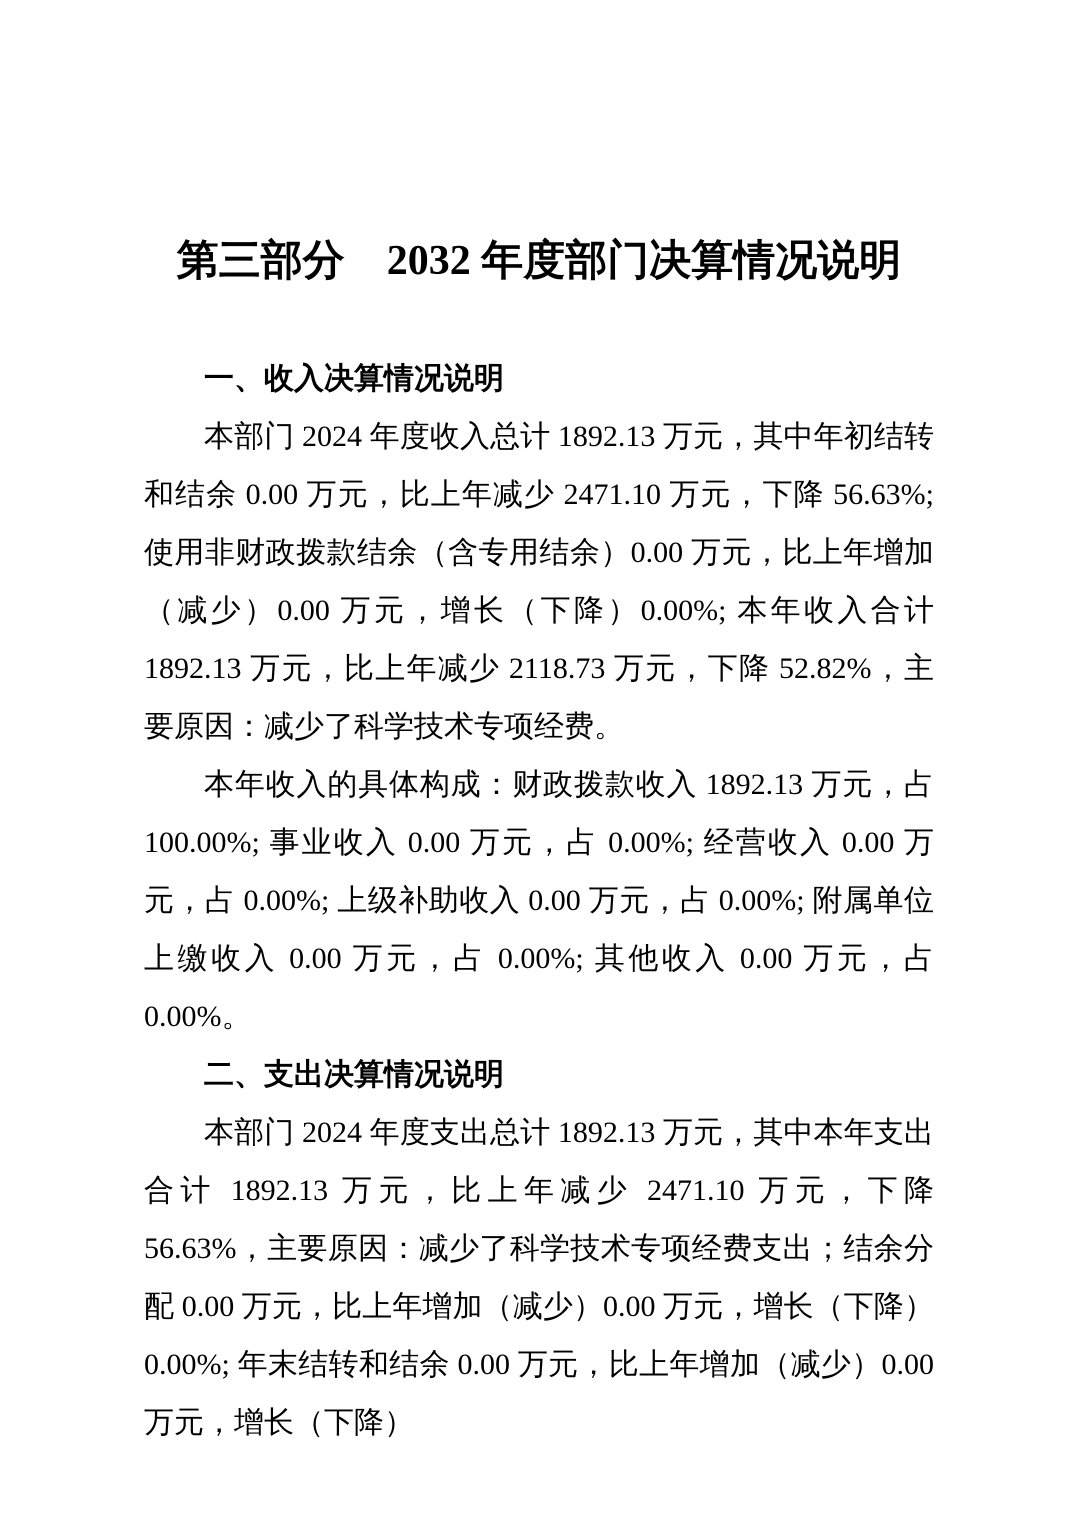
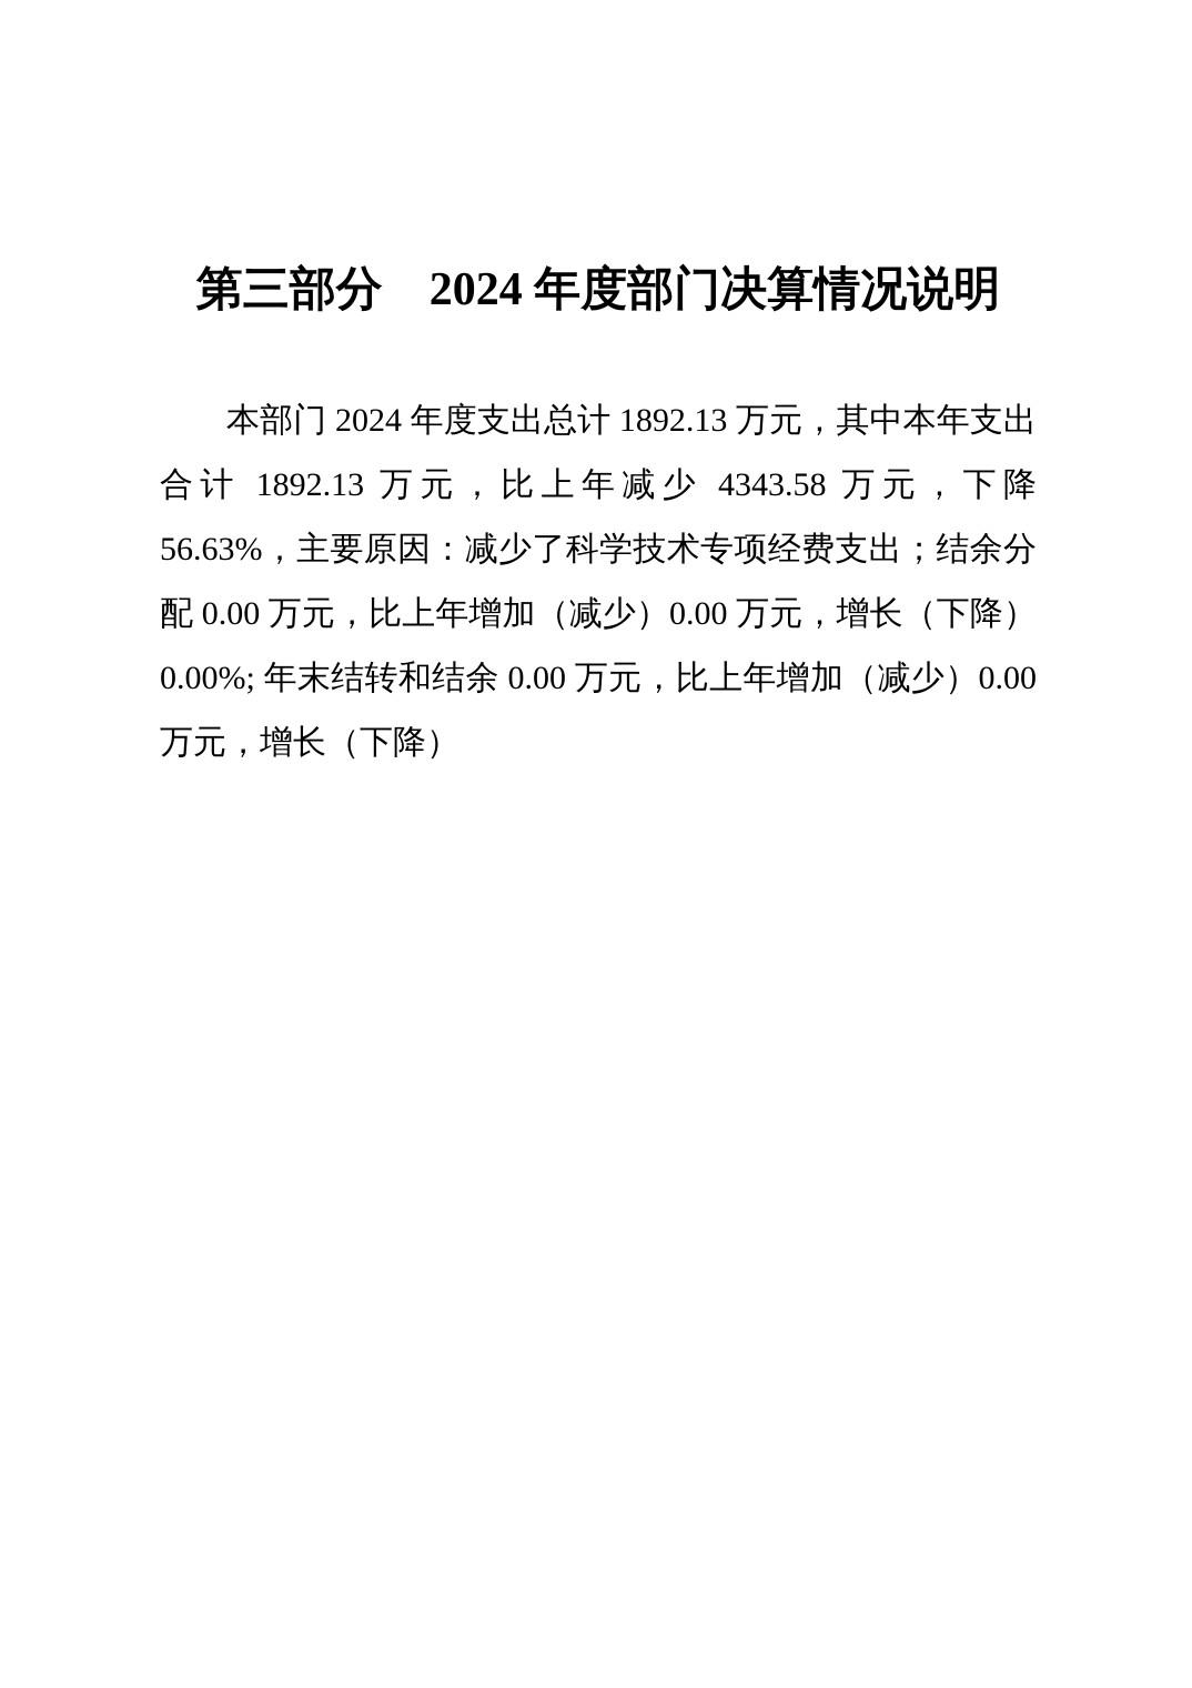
- 第三部分 2032 年度部门决算情况说明
+ 第三部分 2024 年度部门决算情况说明
- 一、收入决算情况说明
- 本部门 2024 年度收入总计 1892.13 万元，其中年初结转和结余 0.00 万元，比上年减少 2471.10 万元，下降 56.63%; 使用非财政拨款结余（含专用结余）0.00 万元，比上年增加（减少）0.00 万元，增长（下降）0.00%; 本年收入合计 1892.13 万元，比上年减少 2118.73 万元，下降 52.82%，主要原因：减少了科学技术专项经费。
- 本年收入的具体构成：财政拨款收入 1892.13 万元，占 100.00%; 事业收入 0.00 万元，占 0.00%; 经营收入 0.00 万元，占 0.00%; 上级补助收入 0.00 万元，占 0.00%; 附属单位上缴收入 0.00 万元，占 0.00%; 其他收入 0.00 万元，占 0.00%。
- 二、支出决算情况说明
- 本部门 2024 年度支出总计 1892.13 万元，其中本年支出合计 1892.13 万元，比上年减少 2471.10 万元，下降 56.63%，主要原因：减少了科学技术专项经费支出；结余分配 0.00 万元，比上年增加（减少）0.00 万元，增长（下降）0.00%; 年末结转和结余 0.00 万元，比上年增加（减少）0.00 万元，增长（下降）
+ 本部门 2024 年度支出总计 1892.13 万元，其中本年支出合计 1892.13 万元，比上年减少 4343.58 万元，下降 56.63%，主要原因：减少了科学技术专项经费支出；结余分配 0.00 万元，比上年增加（减少）0.00 万元，增长（下降）0.00%; 年末结转和结余 0.00 万元，比上年增加（减少）0.00 万元，增长（下降）
